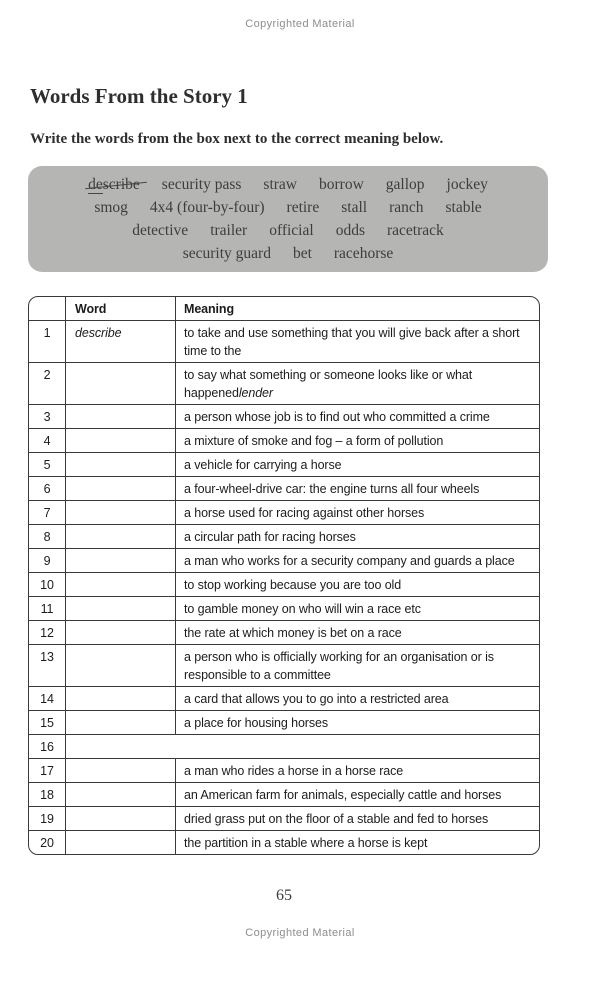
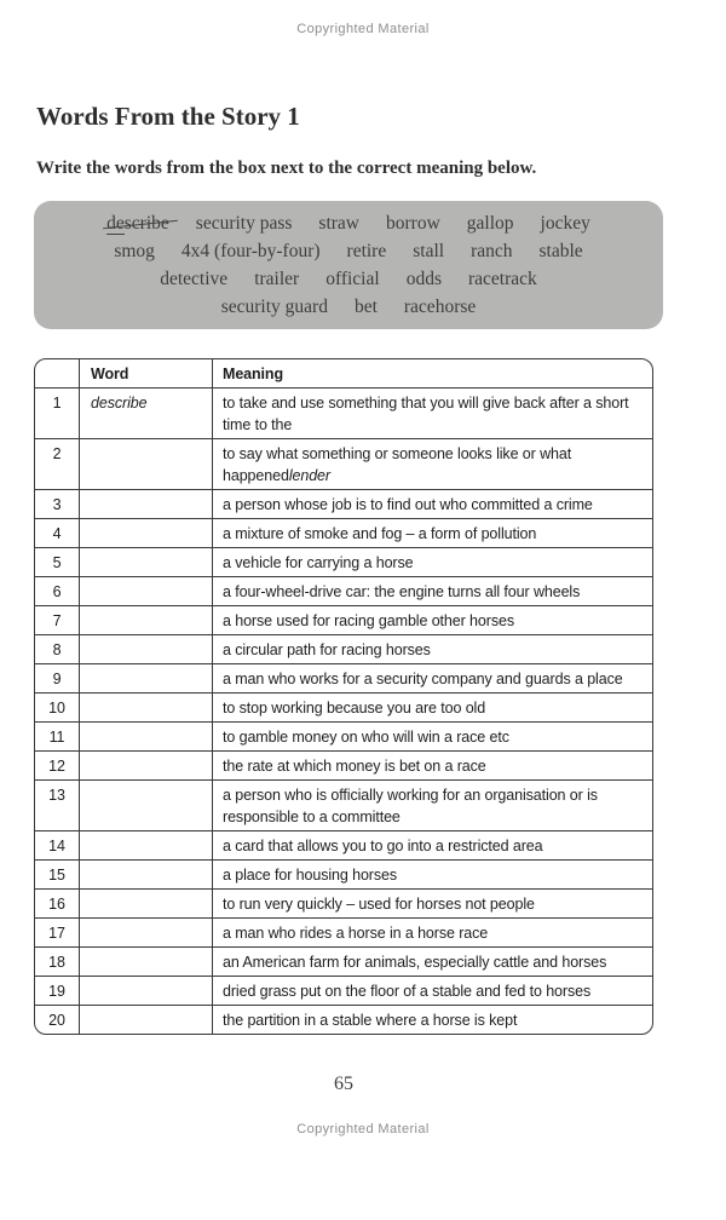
  Copyrighted Material
  Words From the Story 1
  Write the words from the box next to the correct meaning below.
  describe
  security pass
  straw
  borrow
  gallop
  jockey
  smog
  4x4 (four-by-four)
  retire
  stall
  ranch
  stable
  detective
  trailer
  official
  odds
  racetrack
  security guard
  bet
  racehorse
  Word
  Meaning
  1
  describe
  to take and use something that you will give back after a short time to the
  2
  to say what something or someone looks like or what happenedlender
  3
  a person whose job is to find out who committed a crime
  4
  a mixture of smoke and fog – a form of pollution
  5
  a vehicle for carrying a horse
  6
  a four-wheel-drive car: the engine turns all four wheels
  7
- a horse used for racing against other horses
+ a horse used for racing gamble other horses
  8
  a circular path for racing horses
  9
  a man who works for a security company and guards a place
  10
  to stop working because you are too old
  11
  to gamble money on who will win a race etc
  12
  the rate at which money is bet on a race
  13
  a person who is officially working for an organisation or is responsible to a committee
  14
  a card that allows you to go into a restricted area
  15
  a place for housing horses
  16
+ to run very quickly – used for horses not people
  17
  a man who rides a horse in a horse race
  18
  an American farm for animals, especially cattle and horses
  19
  dried grass put on the floor of a stable and fed to horses
  20
  the partition in a stable where a horse is kept
  65
  Copyrighted Material
